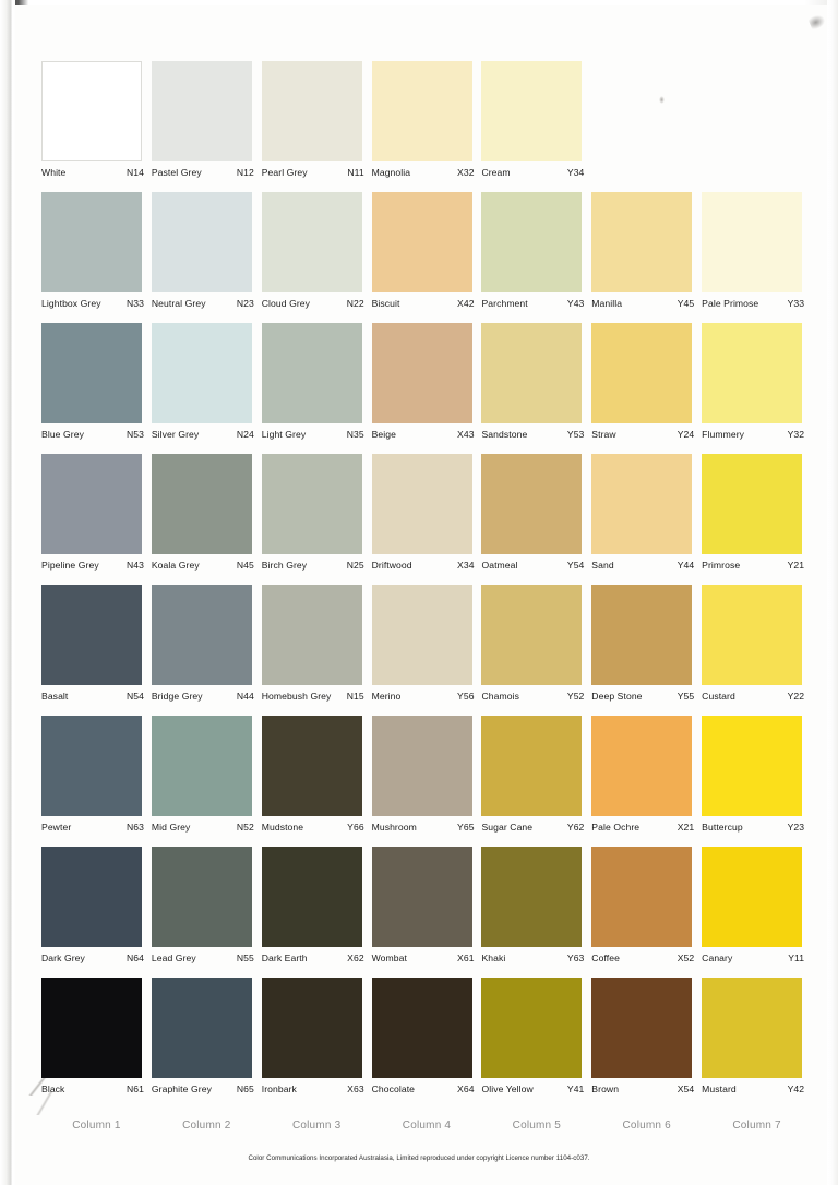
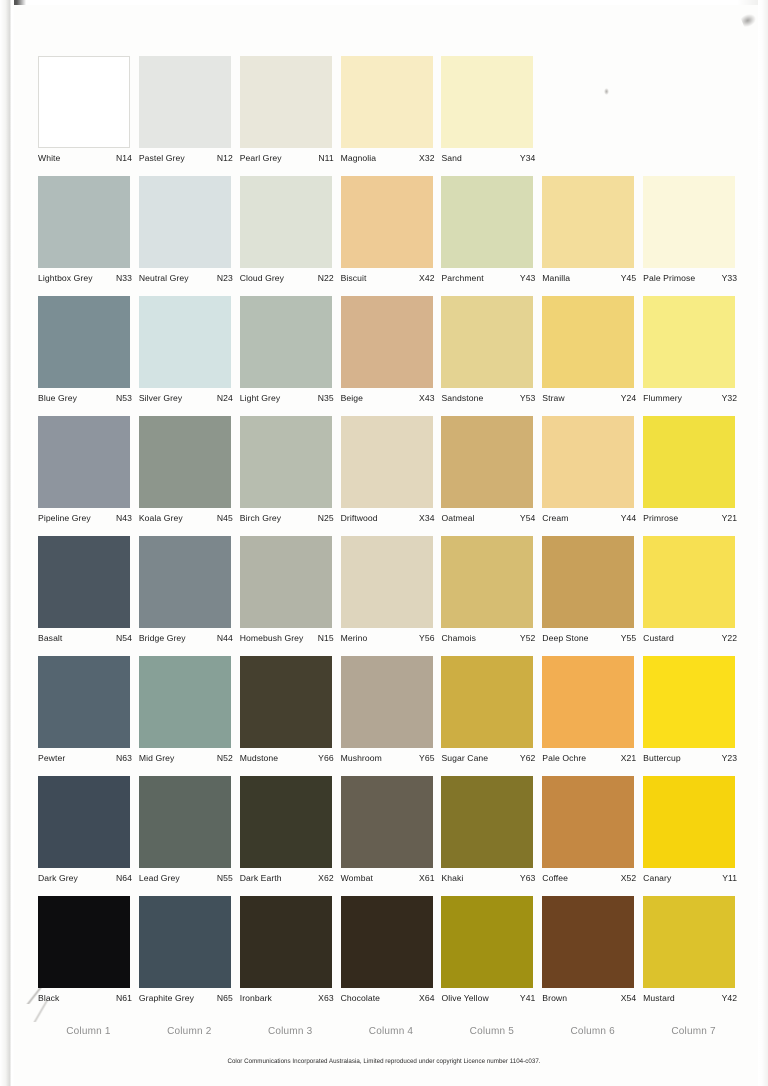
  White
  N14
  Pastel Grey
  N12
  Pearl Grey
  N11
  Magnolia
  X32
- Cream
+ Sand
  Y34
  Lightbox Grey
  N33
  Neutral Grey
  N23
  Cloud Grey
  N22
  Biscuit
  X42
  Parchment
  Y43
  Manilla
  Y45
  Pale Primose
  Y33
  Blue Grey
  N53
  Silver Grey
  N24
  Light Grey
  N35
  Beige
  X43
  Sandstone
  Y53
  Straw
  Y24
  Flummery
  Y32
  Pipeline Grey
  N43
  Koala Grey
  N45
  Birch Grey
  N25
  Driftwood
  X34
  Oatmeal
  Y54
- Sand
+ Cream
  Y44
  Primrose
  Y21
  Basalt
  N54
  Bridge Grey
  N44
  Homebush Grey
  N15
  Merino
  Y56
  Chamois
  Y52
  Deep Stone
  Y55
  Custard
  Y22
  Pewter
  N63
  Mid Grey
  N52
  Mudstone
  Y66
  Mushroom
  Y65
  Sugar Cane
  Y62
  Pale Ochre
  X21
  Buttercup
  Y23
  Dark Grey
  N64
  Lead Grey
  N55
  Dark Earth
  X62
  Wombat
  X61
  Khaki
  Y63
  Coffee
  X52
  Canary
  Y11
  Black
  N61
  Graphite Grey
  N65
  Ironbark
  X63
  Chocolate
  X64
  Olive Yellow
  Y41
  Brown
  X54
  Mustard
  Y42
  Column 1
  Column 2
  Column 3
  Column 4
  Column 5
  Column 6
  Column 7
